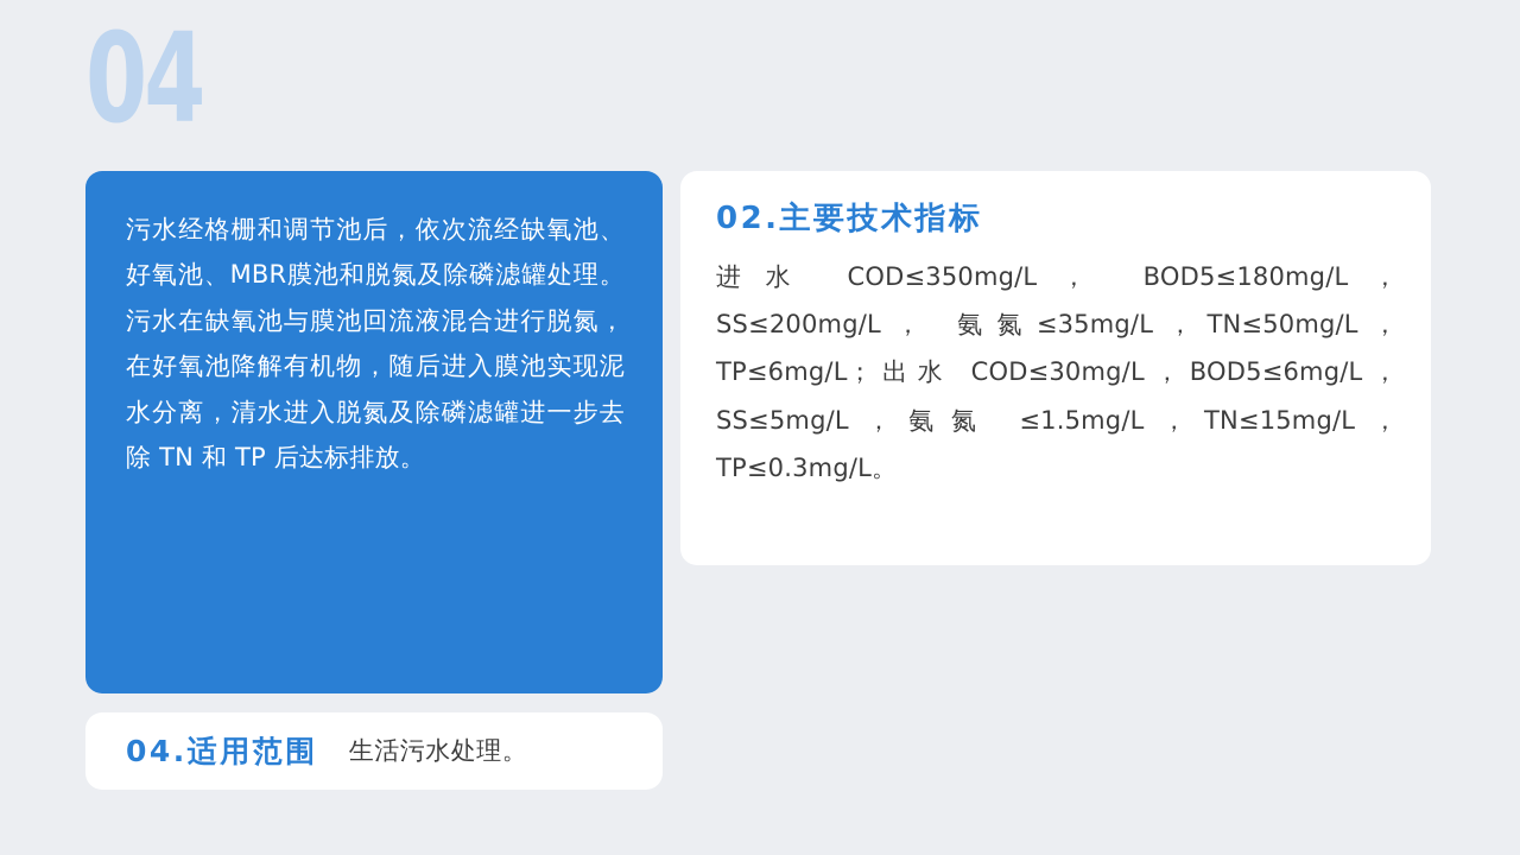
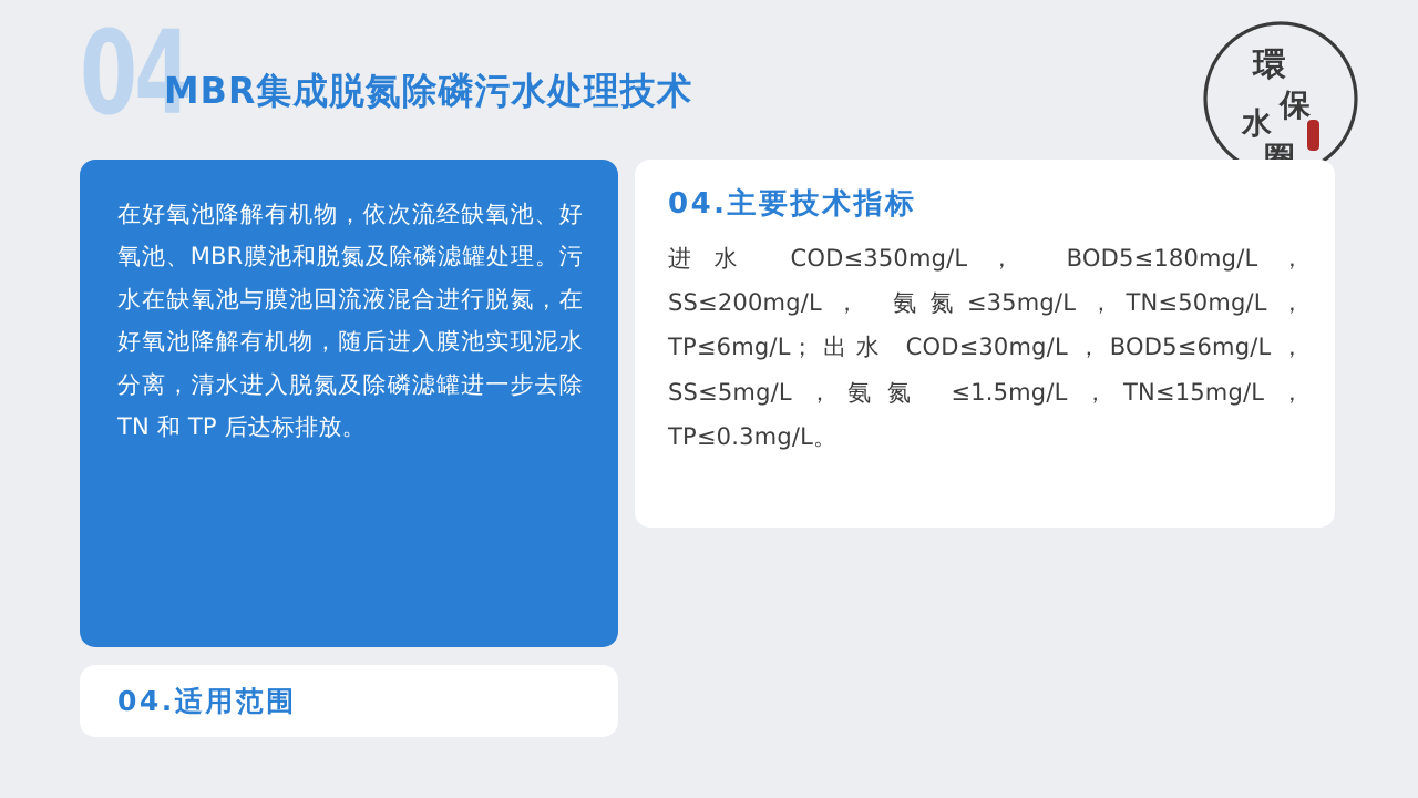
  04
+ MBR集成脱氮除磷污水处理技术
+ 環
+ 保
+ 水
+ 圈
- 污水经格栅和调节池后，依次流经缺氧池、好氧池、MBR膜池和脱氮及除磷滤罐处理。污水在缺氧池与膜池回流液混合进行脱氮，在好氧池降解有机物，随后进入膜池实现泥水分离，清水进入脱氮及除磷滤罐进一步去除 TN 和 TP 后达标排放。
+ 在好氧池降解有机物，依次流经缺氧池、好氧池、MBR膜池和脱氮及除磷滤罐处理。污水在缺氧池与膜池回流液混合进行脱氮，在好氧池降解有机物，随后进入膜池实现泥水分离，清水进入脱氮及除磷滤罐进一步去除 TN 和 TP 后达标排放。
- 02.主要技术指标
+ 04.主要技术指标
  进水 COD≤350mg/L， BOD5≤180mg/L，SS≤200mg/L， 氨氮≤35mg/L，TN≤50mg/L， TP≤6mg/L；出水 COD≤30mg/L，BOD5≤6mg/L，SS≤5mg/L，氨氮 ≤1.5mg/L，TN≤15mg/L， TP≤0.3mg/L。
  04.适用范围
- 生活污水处理。
